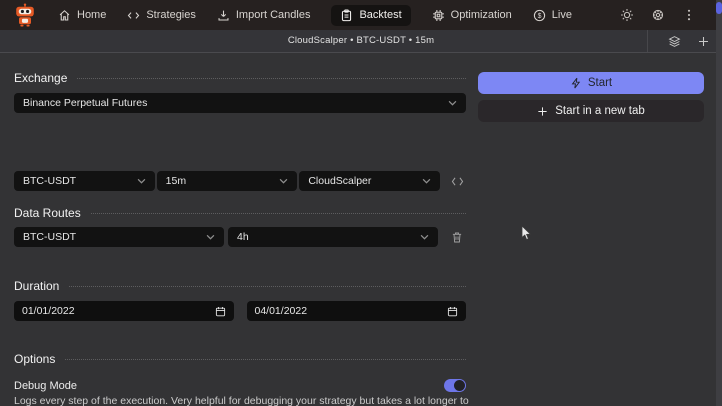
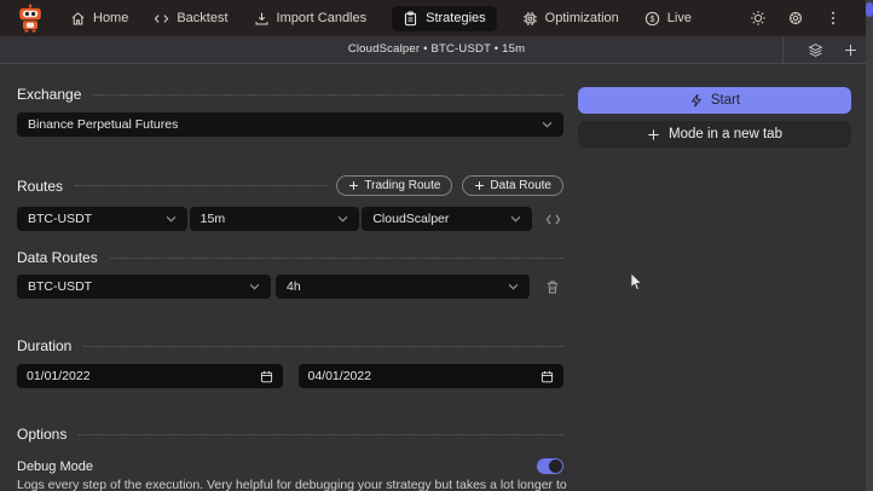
  Home
- Strategies
+ Backtest
  Import Candles
- Backtest
+ Strategies
  Optimization
  Live
  CloudScalper • BTC-USDT • 15m
  Exchange
  Binance Perpetual Futures
+ Routes
+ Trading Route
+ Data Route
  BTC-USDT
  15m
  CloudScalper
  Data Routes
  BTC-USDT
  4h
  Duration
  01/01/2022
  04/01/2022
  Options
  Debug Mode
  Logs every step of the execution. Very helpful for debugging your strategy but takes a lot longer to
  Start
- Start in a new tab
+ Mode in a new tab
